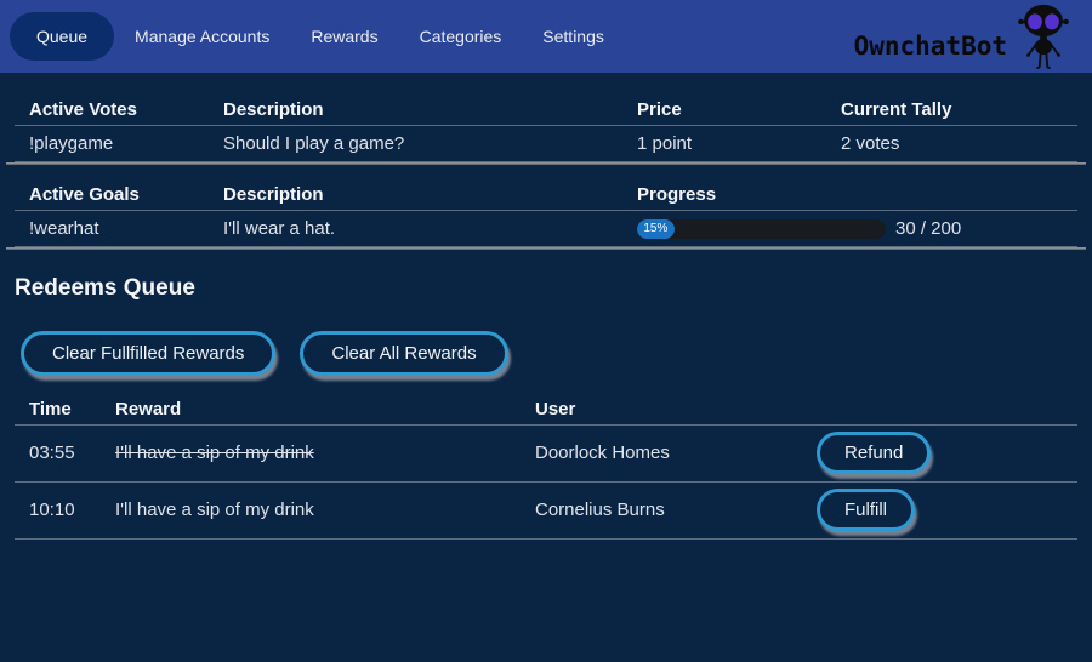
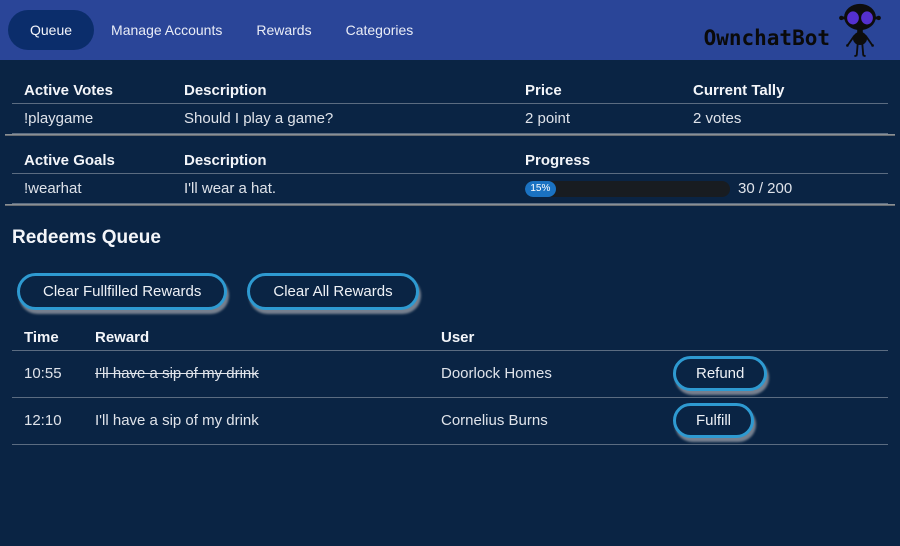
  Queue
  Manage Accounts
  Rewards
  Categories
- Settings
  OwnchatBot
  Active Votes	Description	Price	Current Tally
- !playgame	Should I play a game?	1 point	2 votes
+ !playgame	Should I play a game?	2 point	2 votes
  Active Goals	Description	Progress
  !wearhat	I'll wear a hat.	15% 30 / 200
  Redeems Queue
  Clear Fullfilled Rewards
  Clear All Rewards
  Time	Reward	User
- 03:55	I'll have a sip of my drink	Doorlock Homes	Refund
+ 10:55	I'll have a sip of my drink	Doorlock Homes	Refund
- 10:10	I'll have a sip of my drink	Cornelius Burns	Fulfill
+ 12:10	I'll have a sip of my drink	Cornelius Burns	Fulfill
